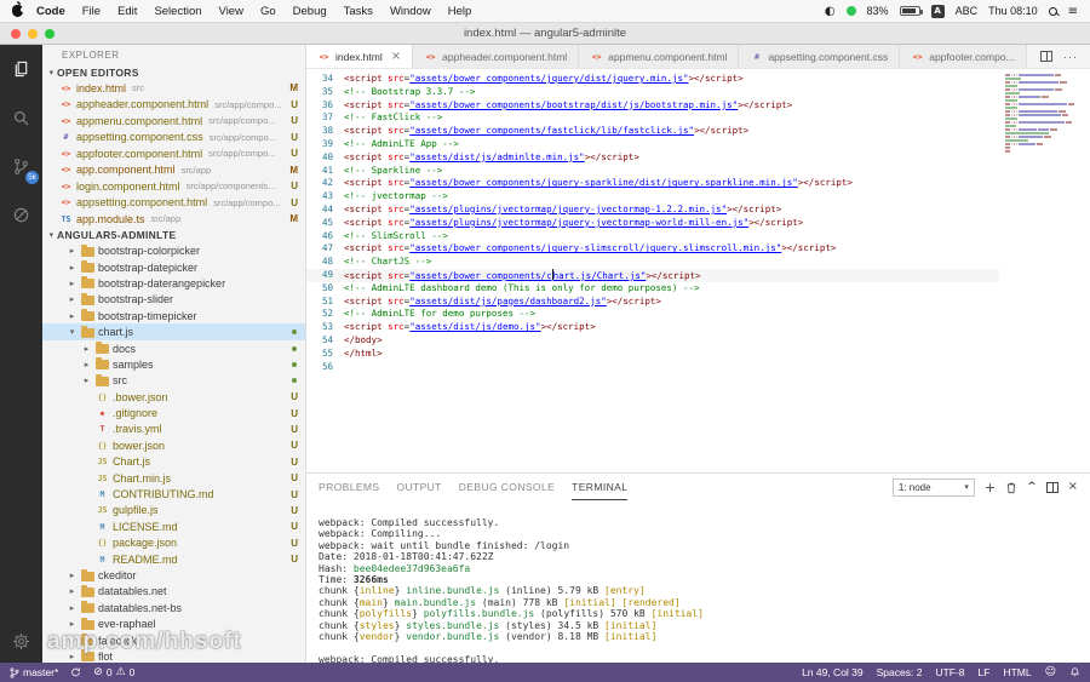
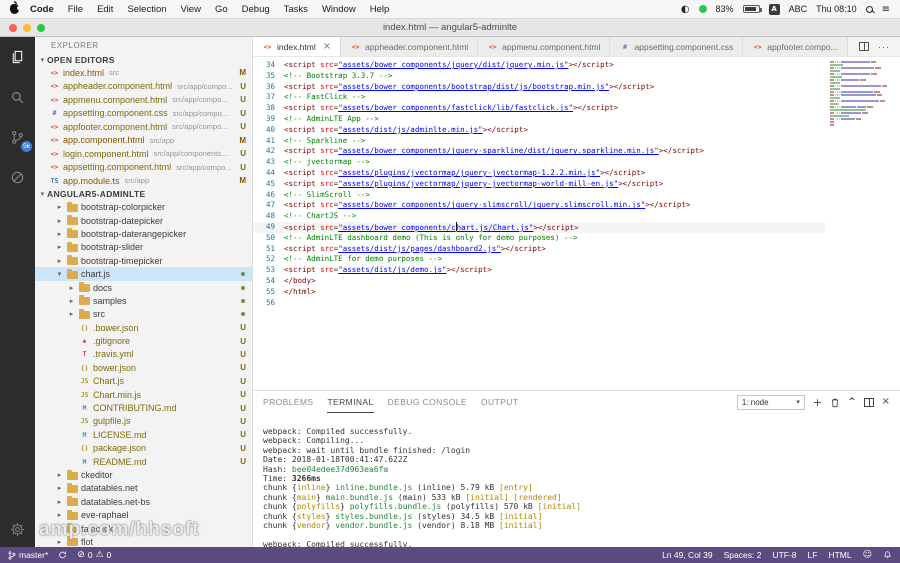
  Code
  File
  Edit
  Selection
  View
  Go
  Debug
  Tasks
  Window
  Help
  ◐
  83%
  A
  ABC
  Thu 08:10
  ≡
  index.html — angular5-adminlte
  EXPLORER
  ▾
  OPEN EDITORS
  <>
  index.html
  src
  M
  <>
  appheader.component.html
  src/app/compo...
  U
  <>
  appmenu.component.html
  src/app/compo...
  U
  #
  appsetting.component.css
  src/app/compo...
  U
  <>
  appfooter.component.html
  src/app/compo...
  U
  <>
  app.component.html
  src/app
  M
  <>
  login.component.html
  src/app/components...
  U
  <>
  appsetting.component.html
  src/app/compo...
  U
  TS
  app.module.ts
  src/app
  M
  ▾
  ANGULAR5-ADMINLTE
  ▸
  bootstrap-colorpicker
  ▸
  bootstrap-datepicker
  ▸
  bootstrap-daterangepicker
  ▸
  bootstrap-slider
  ▸
  bootstrap-timepicker
  ▾
  chart.js
  ▸
  docs
  ▸
  samples
  ▸
  src
  {}
  .bower.json
  U
  ◆
  .gitignore
  U
  T
  .travis.yml
  U
  {}
  bower.json
  U
  JS
  Chart.js
  U
  JS
  Chart.min.js
  U
  M
  CONTRIBUTING.md
  U
  JS
  gulpfile.js
  U
  M
  LICENSE.md
  U
  {}
  package.json
  U
  M
  README.md
  U
  ▸
  ckeditor
  ▸
  datatables.net
  ▸
  datatables.net-bs
  ▸
  eve-raphael
  ▸
  fastclick
  ▸
  flot
  amp.com/hhsoft
  <>
  index.html
  ×
  <>
  appheader.component.html
  <>
  appmenu.component.html
  #
  appsetting.component.css
  <>
  appfooter.compo...
  ···
  34
  <script src="assets/bower_components/jquery/dist/jquery.min.js"></script>
  35
  <!-- Bootstrap 3.3.7 -->
  36
  <script src="assets/bower_components/bootstrap/dist/js/bootstrap.min.js"></script>
  37
  <!-- FastClick -->
  38
  <script src="assets/bower_components/fastclick/lib/fastclick.js"></script>
  39
  <!-- AdminLTE App -->
  40
  <script src="assets/dist/js/adminlte.min.js"></script>
  41
  <!-- Sparkline -->
  42
  <script src="assets/bower_components/jquery-sparkline/dist/jquery.sparkline.min.js"></script>
  43
  <!-- jvectormap -->
  44
  <script src="assets/plugins/jvectormap/jquery-jvectormap-1.2.2.min.js"></script>
  45
  <script src="assets/plugins/jvectormap/jquery-jvectormap-world-mill-en.js"></script>
  46
  <!-- SlimScroll -->
  47
  <script src="assets/bower_components/jquery-slimscroll/jquery.slimscroll.min.js"></script>
  48
  <!-- ChartJS -->
  49
  <script src="assets/bower_components/chart.js/Chart.js"></script>
  50
  <!-- AdminLTE dashboard demo (This is only for demo purposes) -->
  51
  <script src="assets/dist/js/pages/dashboard2.js"></script>
  52
  <!-- AdminLTE for demo purposes -->
  53
  <script src="assets/dist/js/demo.js"></script>
  54
  </body>
  55
  </html>
  56
  PROBLEMS
- OUTPUT
+ TERMINAL
  DEBUG CONSOLE
- TERMINAL
+ OUTPUT
  1: node
  ▾
  +
  ^
  ×
  webpack: Compiled successfully.
  webpack: Compiling...
  webpack: wait until bundle finished: /login
  Date: 2018-01-18T00:41:47.622Z
  Hash: bee04edee37d963ea6fa
  Time: 3266ms
  chunk {inline} inline.bundle.js (inline) 5.79 kB [entry]
- chunk {main} main.bundle.js (main) 778 kB [initial] [rendered]
+ chunk {main} main.bundle.js (main) 533 kB [initial] [rendered]
  chunk {polyfills} polyfills.bundle.js (polyfills) 570 kB [initial]
  chunk {styles} styles.bundle.js (styles) 34.5 kB [initial]
  chunk {vendor} vendor.bundle.js (vendor) 8.18 MB [initial]
  webpack: Compiled successfully.
  master*
  ⊘
  0
  ⚠
  0
  Ln 49, Col 39
  Spaces: 2
  UTF-8
  LF
  HTML
  ☺
